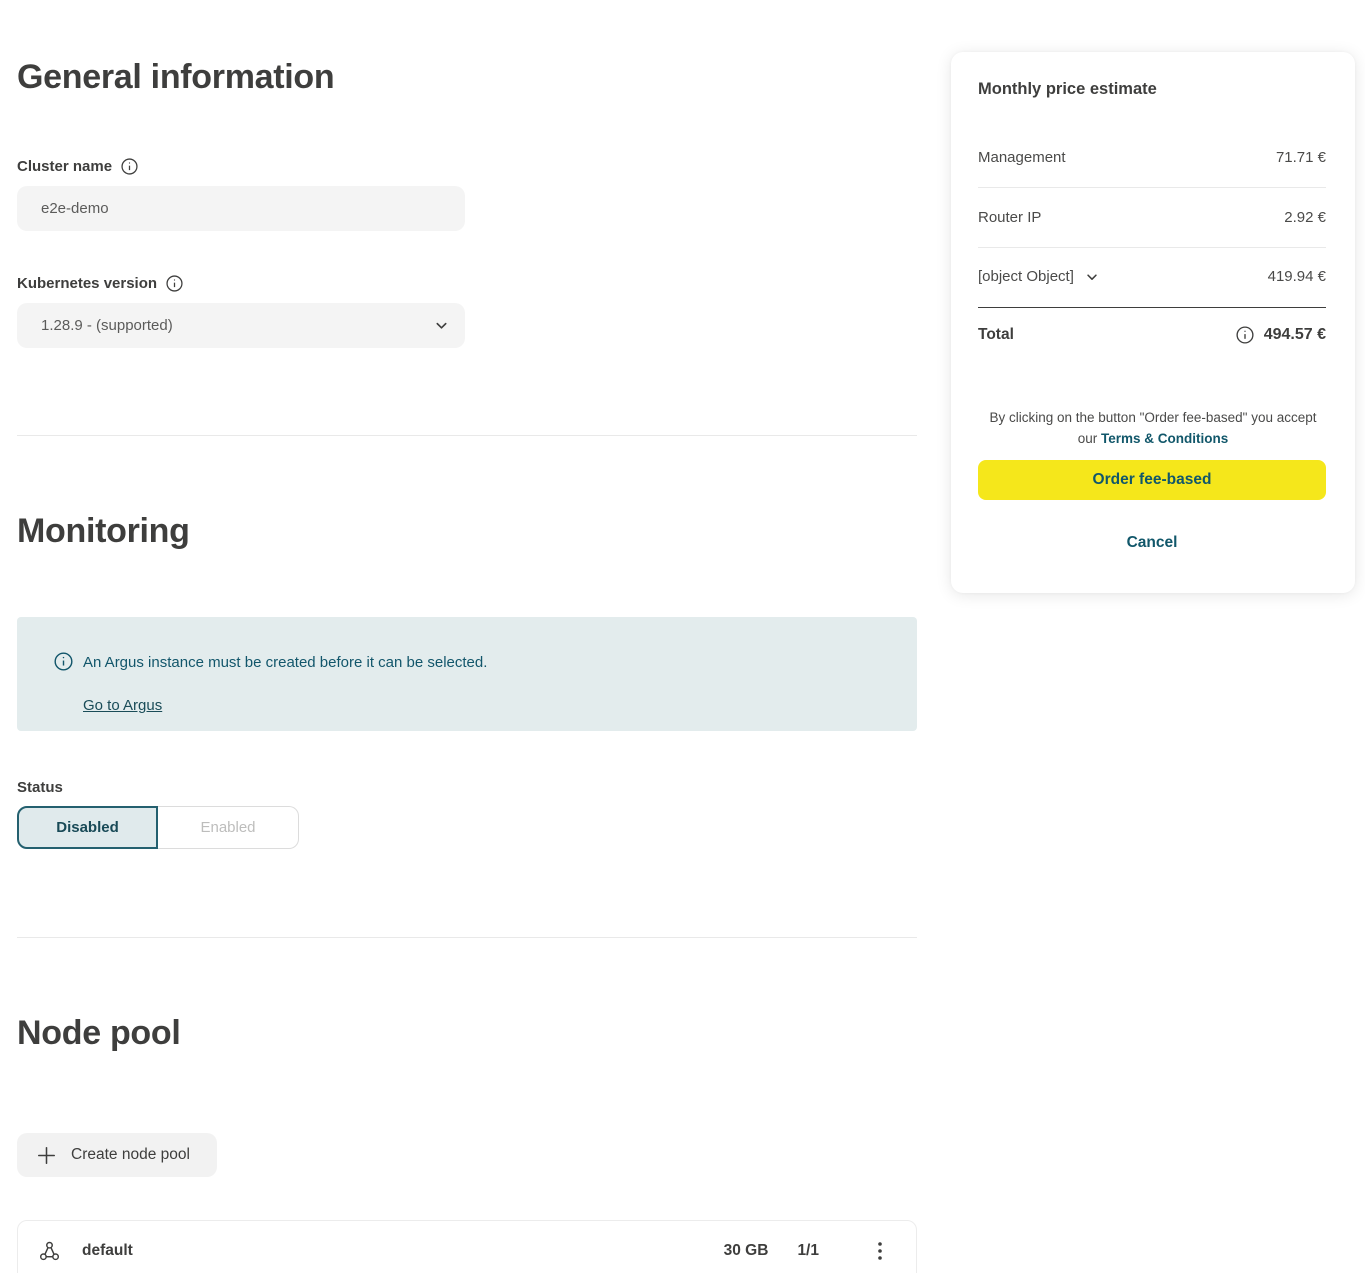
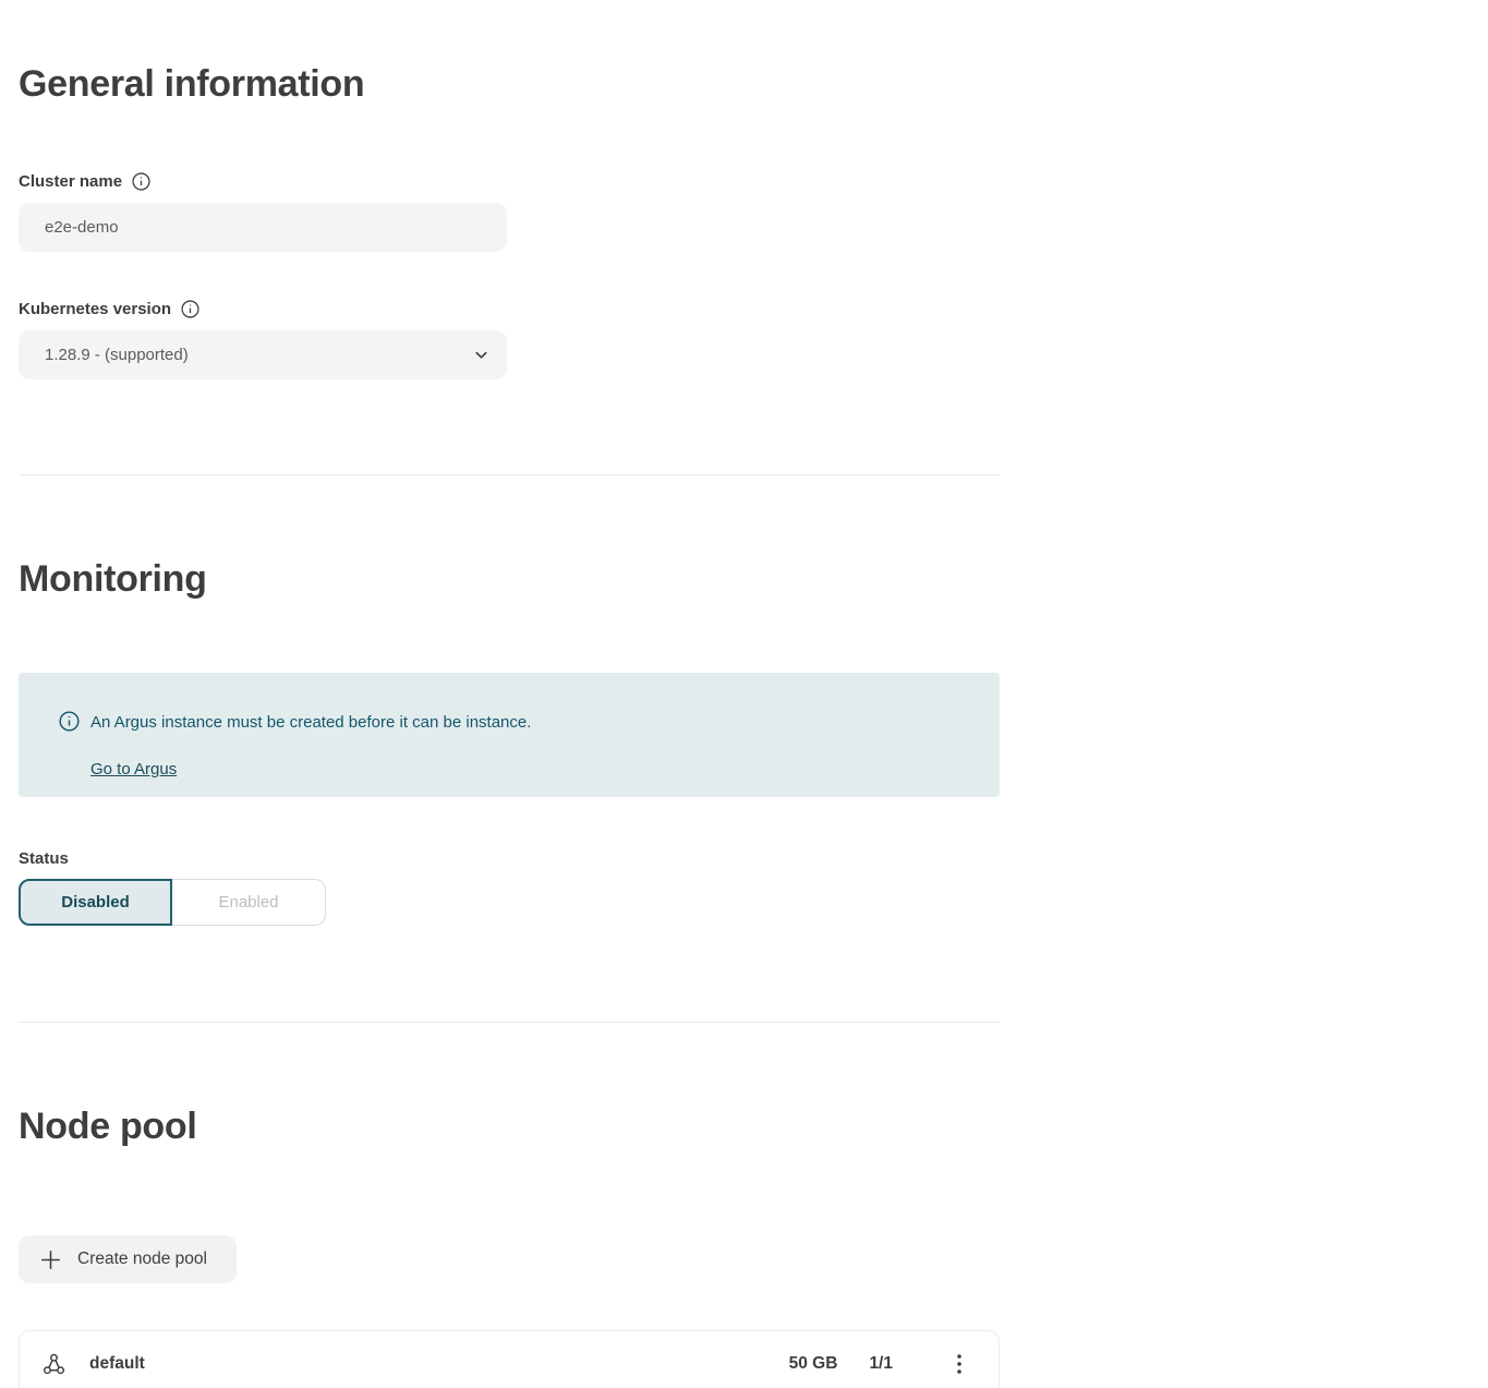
  General information
  Cluster name
  e2e-demo
  Kubernetes version
  1.28.9 - (supported)
  Monitoring
- An Argus instance must be created before it can be selected.
+ An Argus instance must be created before it can be instance.
  Go to Argus
  Status
  Disabled
  Enabled
  Node pool
  Create node pool
  default
- 30 GB
+ 50 GB
  1/1
- Monthly price estimate
- Management
- 71.71 €
- Router IP
- 2.92 €
- [object Object]
- 419.94 €
- Total
- 494.57 €
- By clicking on the button "Order fee-based" you accept our Terms & Conditions
- Order fee-based
- Cancel
